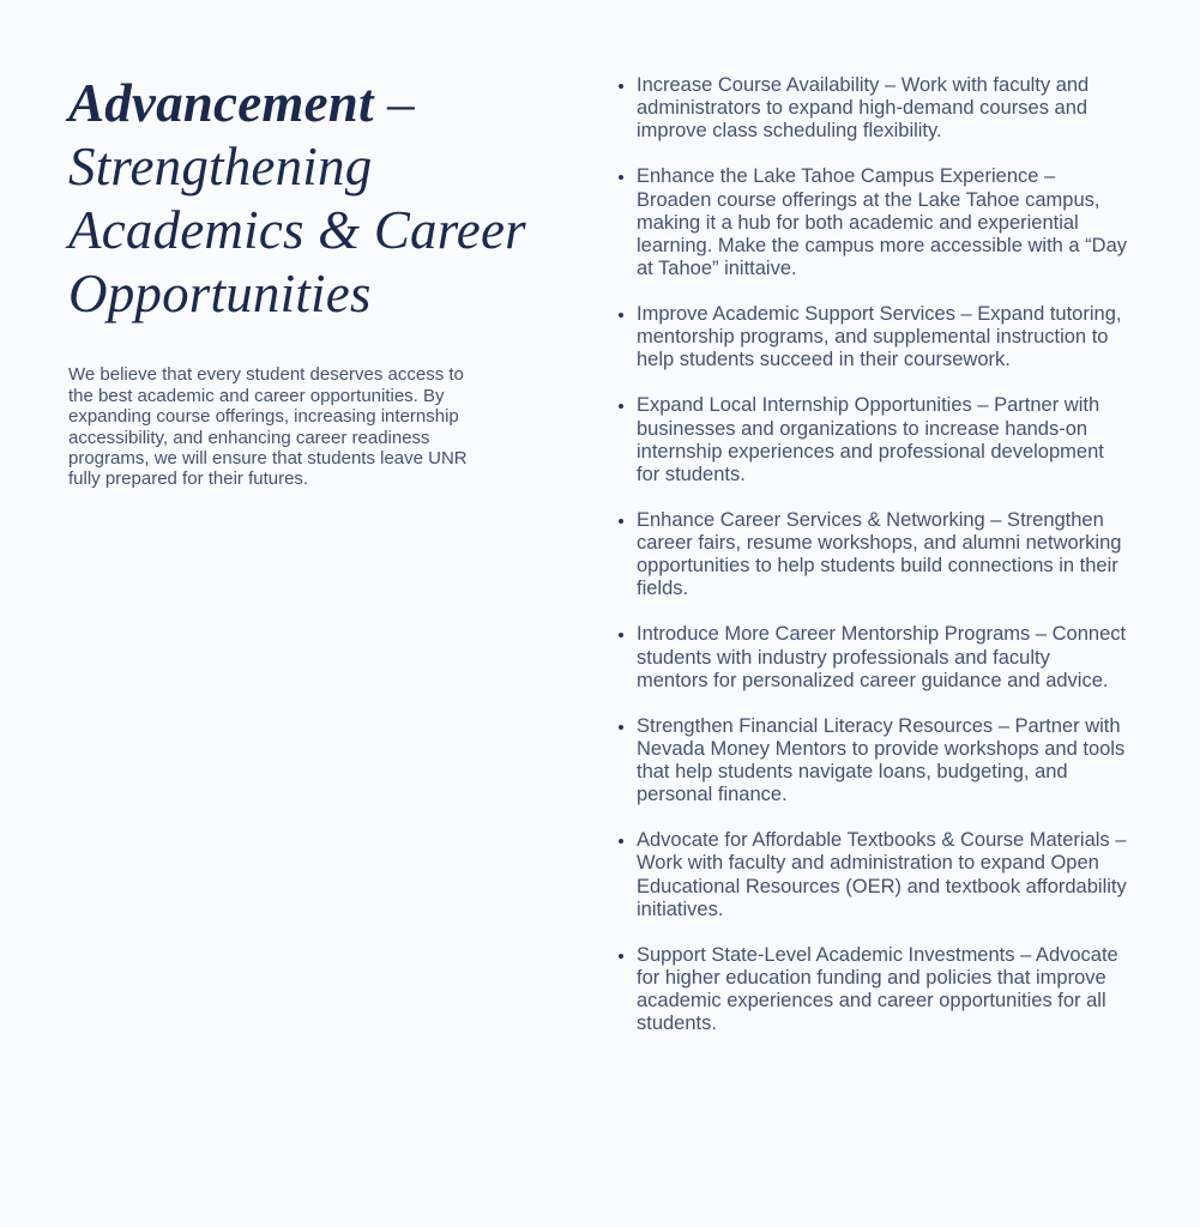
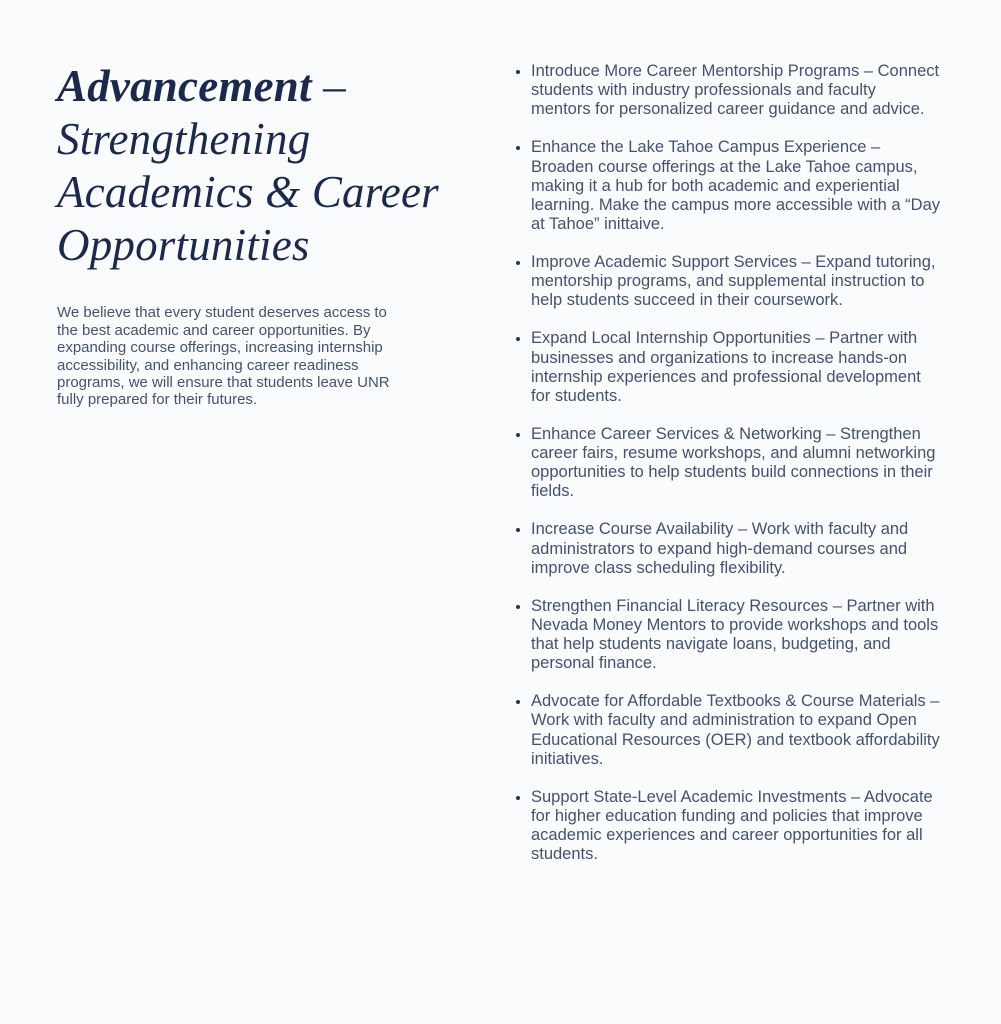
  Advancement – Strengthening Academics & Career Opportunities
  We believe that every student deserves access to the best academic and career opportunities. By expanding course offerings, increasing internship accessibility, and enhancing career readiness programs, we will ensure that students leave UNR fully prepared for their futures.
- Increase Course Availability – Work with faculty and administrators to expand high-demand courses and improve class scheduling flexibility.
+ Introduce More Career Mentorship Programs – Connect students with industry professionals and faculty mentors for personalized career guidance and advice.
  Enhance the Lake Tahoe Campus Experience – Broaden course offerings at the Lake Tahoe campus, making it a hub for both academic and experiential learning. Make the campus more accessible with a “Day at Tahoe” inittaive.
  Improve Academic Support Services – Expand tutoring, mentorship programs, and supplemental instruction to help students succeed in their coursework.
  Expand Local Internship Opportunities – Partner with businesses and organizations to increase hands-on internship experiences and professional development for students.
  Enhance Career Services & Networking – Strengthen career fairs, resume workshops, and alumni networking opportunities to help students build connections in their fields.
- Introduce More Career Mentorship Programs – Connect students with industry professionals and faculty mentors for personalized career guidance and advice.
+ Increase Course Availability – Work with faculty and administrators to expand high-demand courses and improve class scheduling flexibility.
  Strengthen Financial Literacy Resources – Partner with Nevada Money Mentors to provide workshops and tools that help students navigate loans, budgeting, and personal finance.
  Advocate for Affordable Textbooks & Course Materials – Work with faculty and administration to expand Open Educational Resources (OER) and textbook affordability initiatives.
  Support State-Level Academic Investments – Advocate for higher education funding and policies that improve academic experiences and career opportunities for all students.
